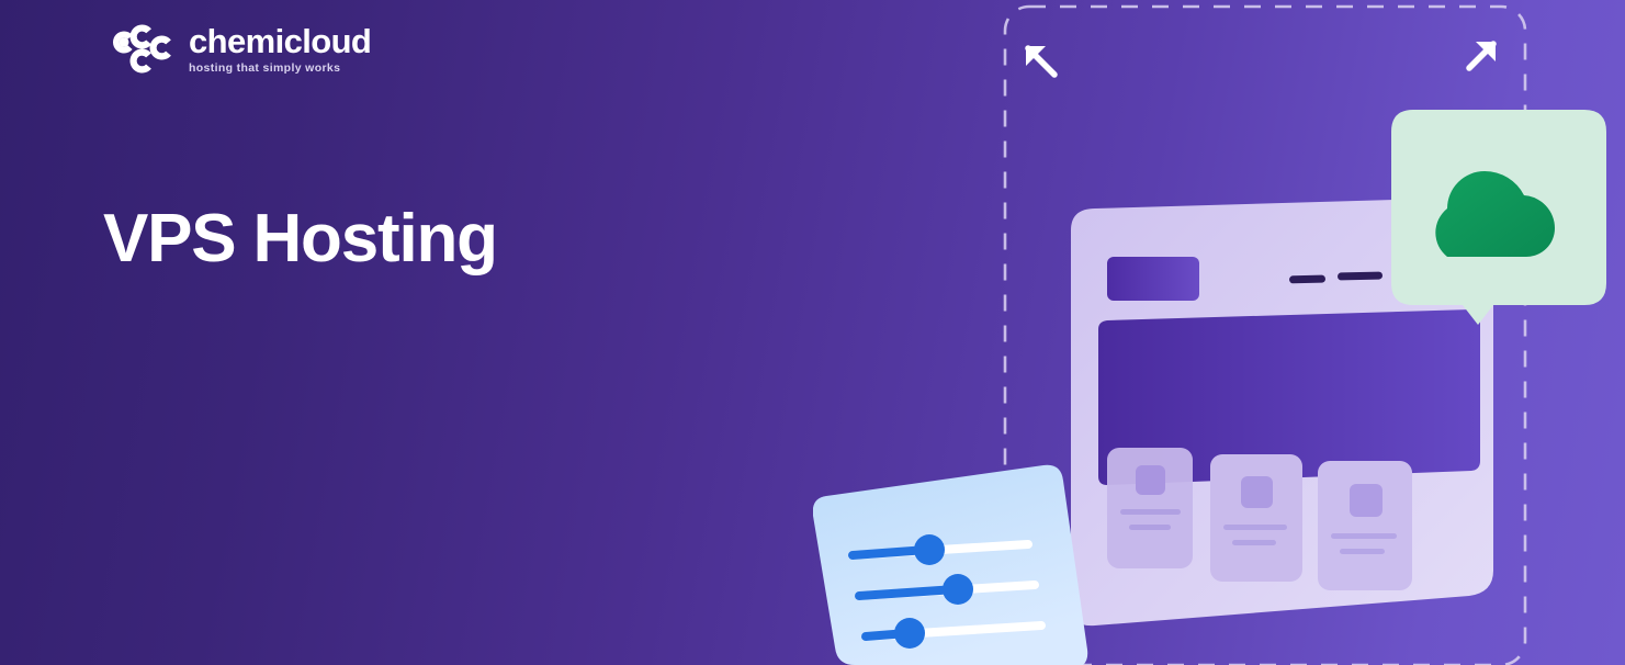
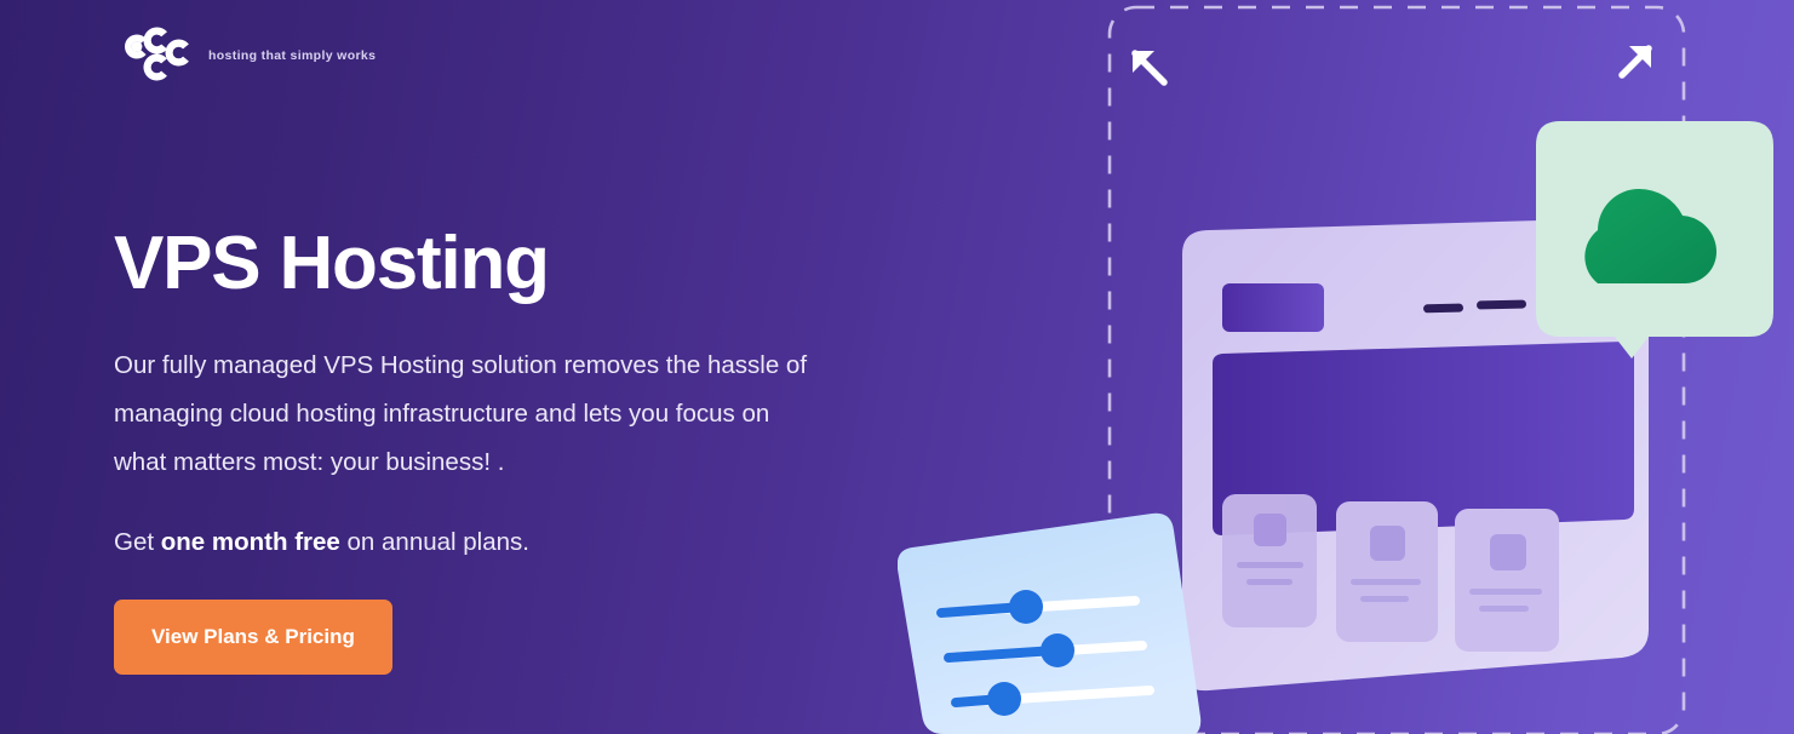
- chemicloud
  hosting that simply works
  VPS Hosting
+ Our fully managed VPS Hosting solution removes the hassle of managing cloud hosting infrastructure and lets you focus on what matters most: your business! .
+ Get one month free on annual plans.
+ View Plans & Pricing
